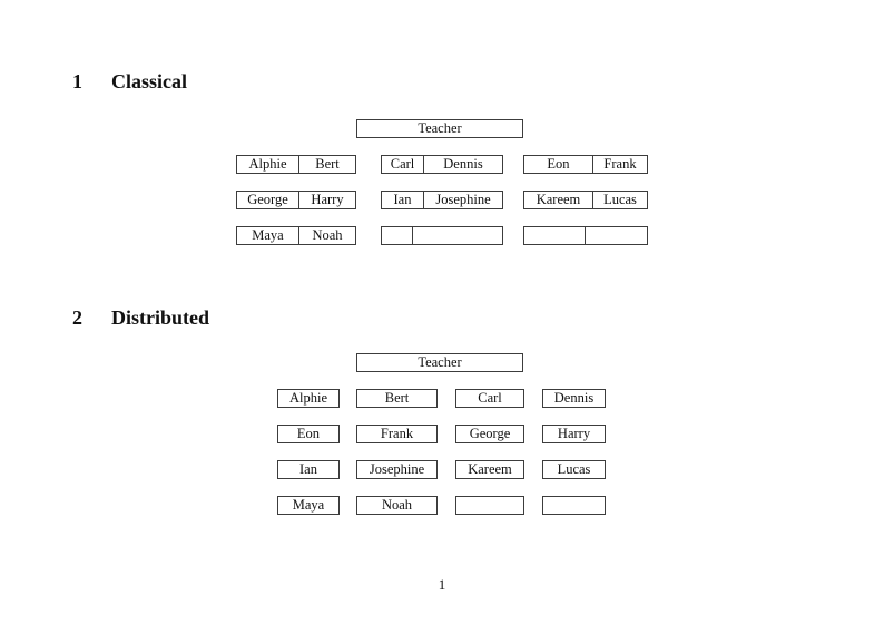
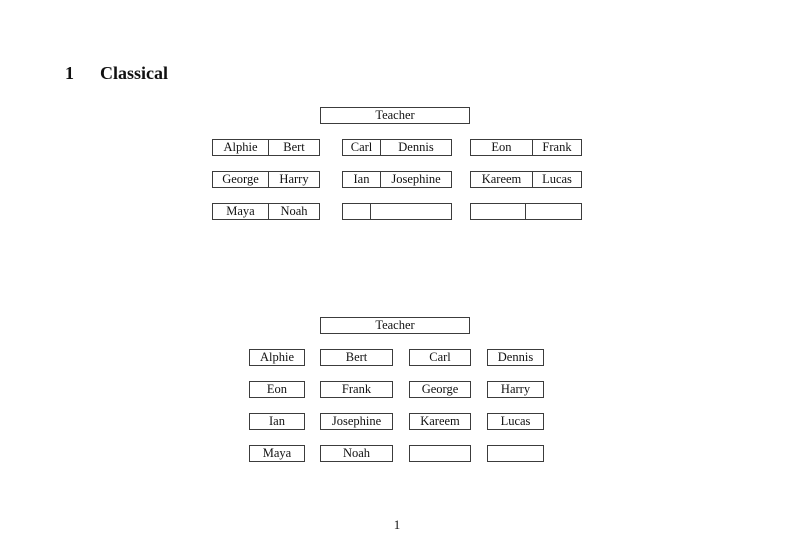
  1 Classical
  Teacher
  Alphie
  Bert
  Carl
  Dennis
  Eon
  Frank
  George
  Harry
  Ian
  Josephine
  Kareem
  Lucas
  Maya
  Noah
- 2 Distributed
  Teacher
  Alphie
  Bert
  Carl
  Dennis
  Eon
  Frank
  George
  Harry
  Ian
  Josephine
  Kareem
  Lucas
  Maya
  Noah
  1
